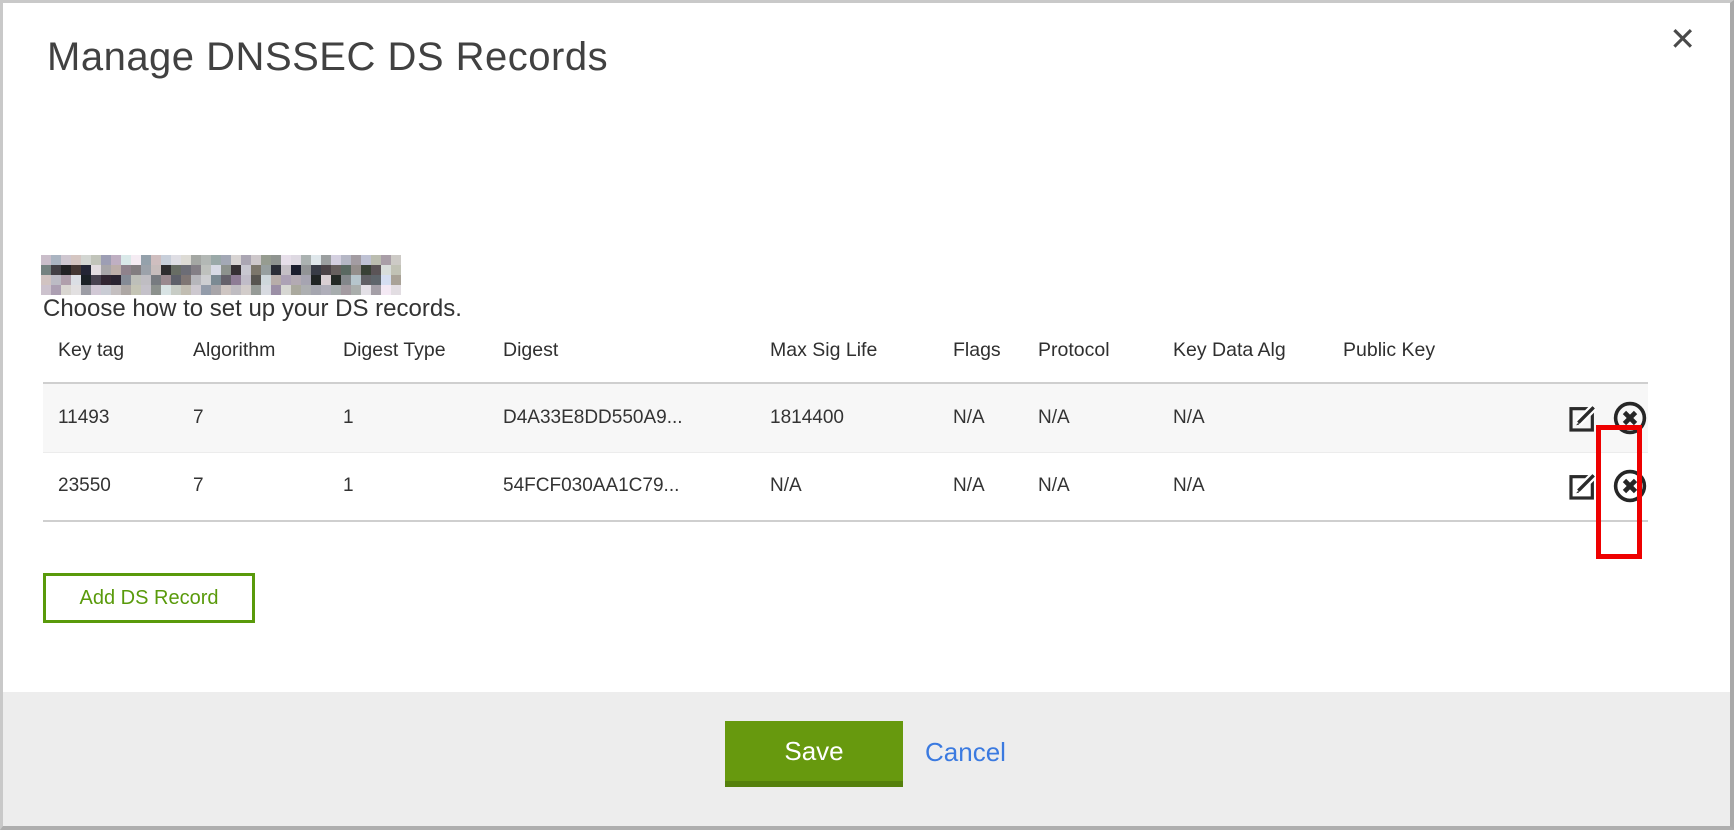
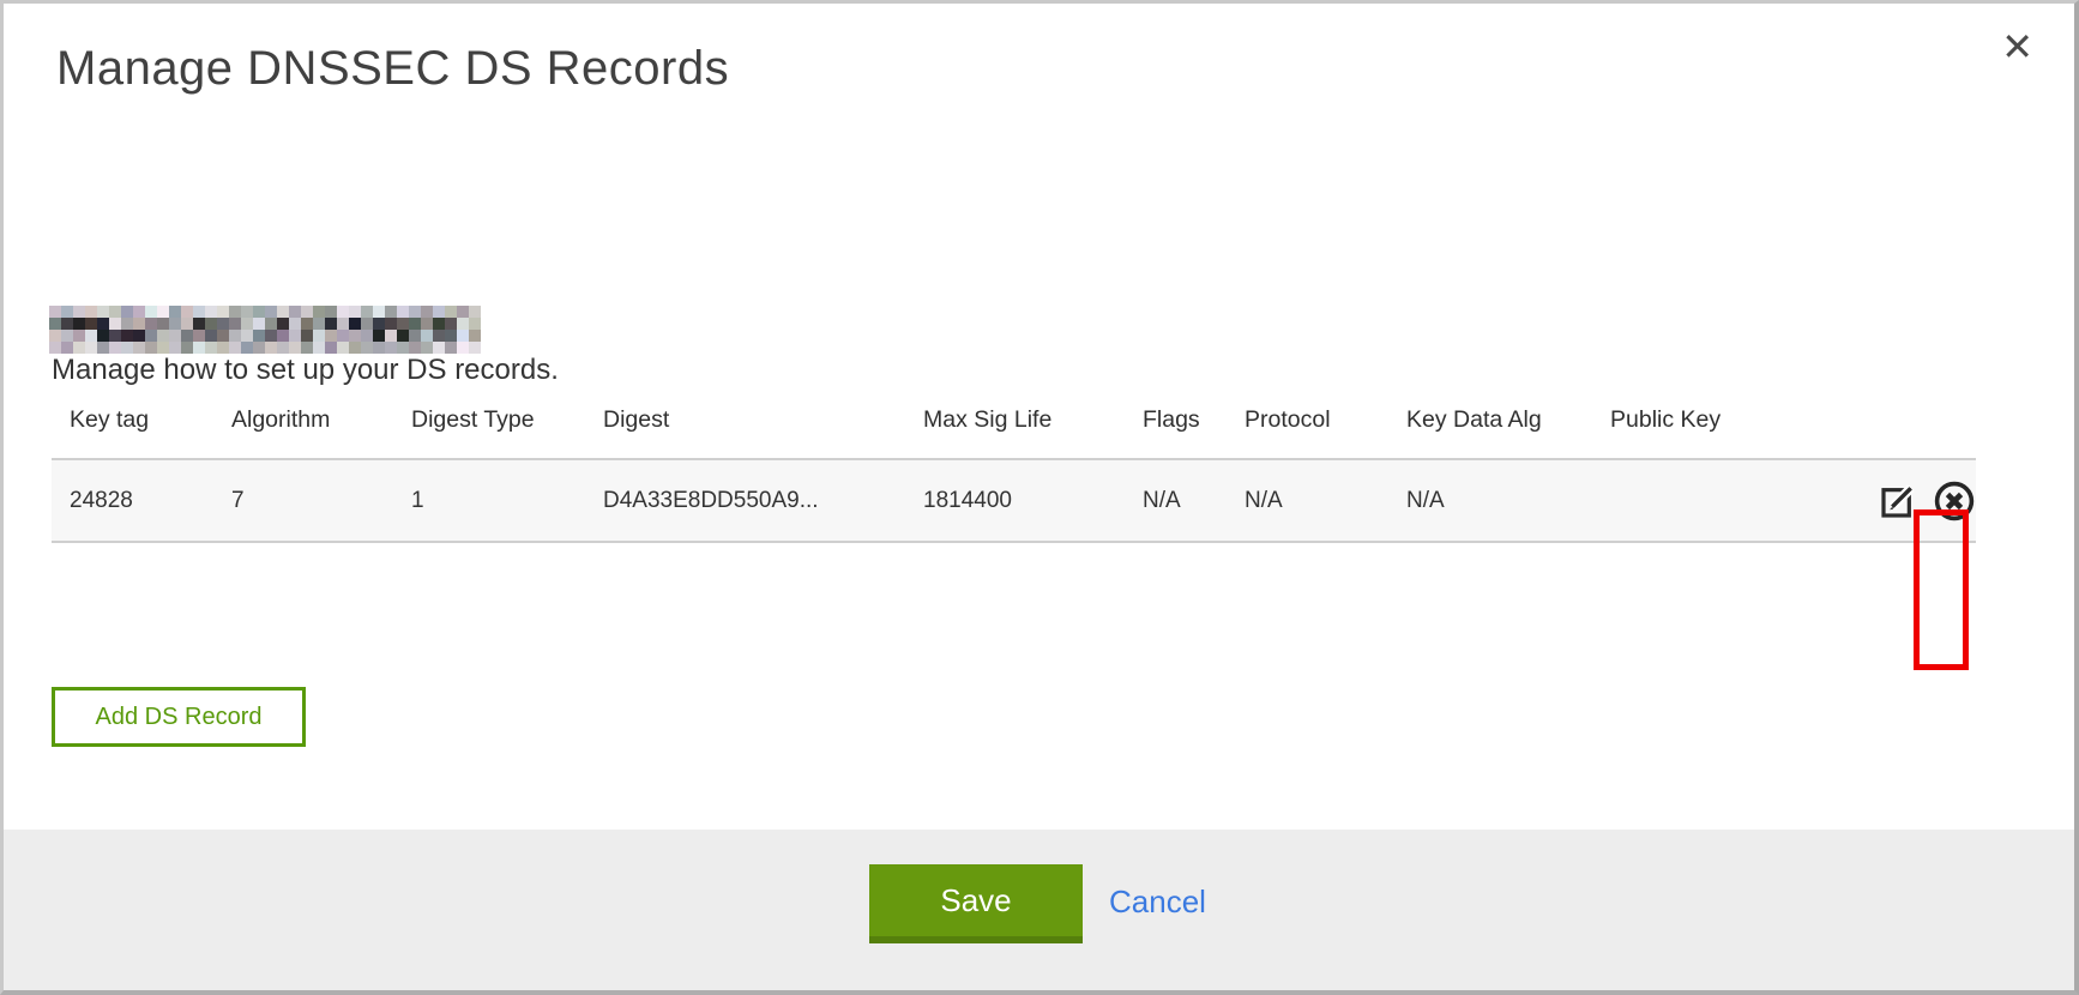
  Manage DNSSEC DS Records
  ✕
- Choose how to set up your DS records.
+ Manage how to set up your DS records.
  Key tag	Algorithm	Digest Type	Digest	Max Sig Life	Flags	Protocol	Key Data Alg	Public Key
- 11493	7	1	D4A33E8DD550A9...	1814400	N/A	N/A	N/A
+ 24828	7	1	D4A33E8DD550A9...	1814400	N/A	N/A	N/A
- 23550	7	1	54FCF030AA1C79...	N/A	N/A	N/A	N/A
  Add DS Record
  Save
  Cancel
